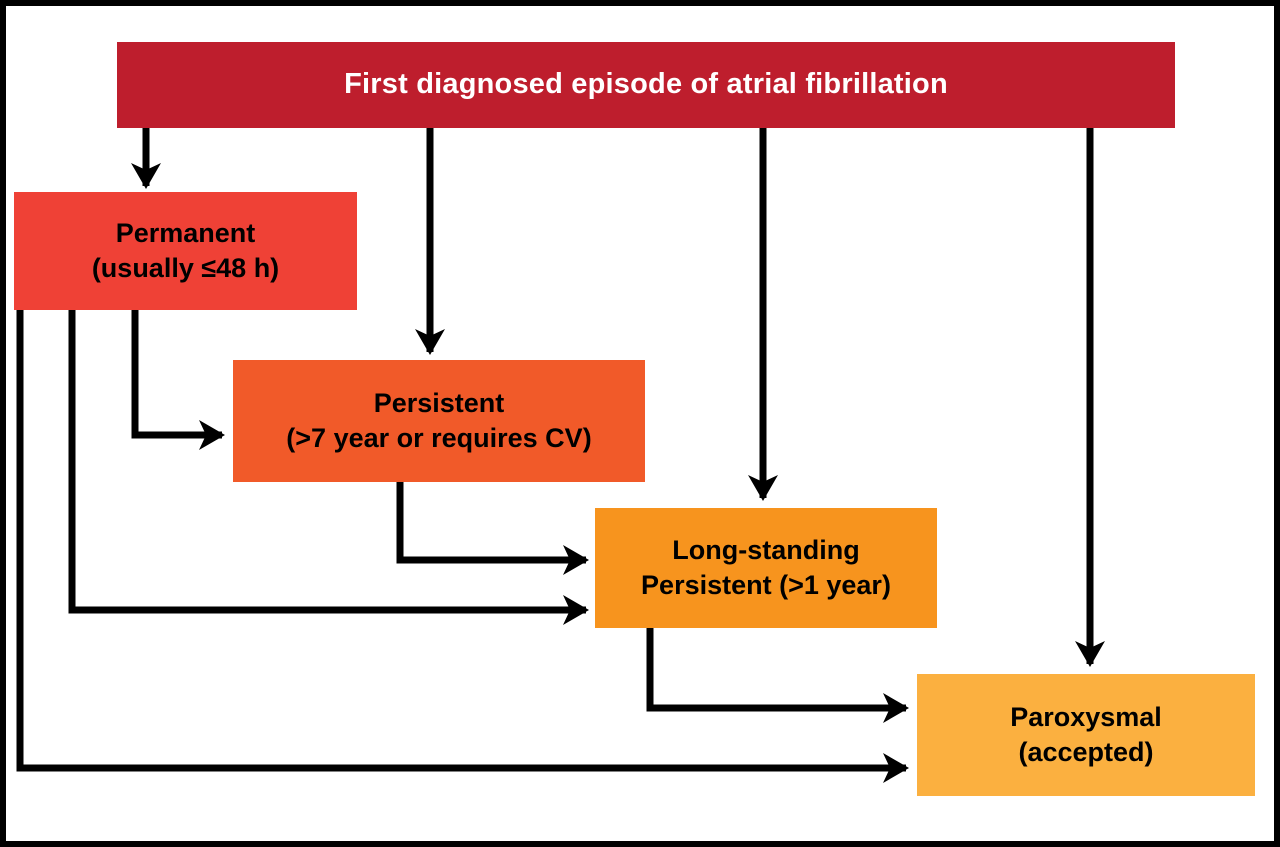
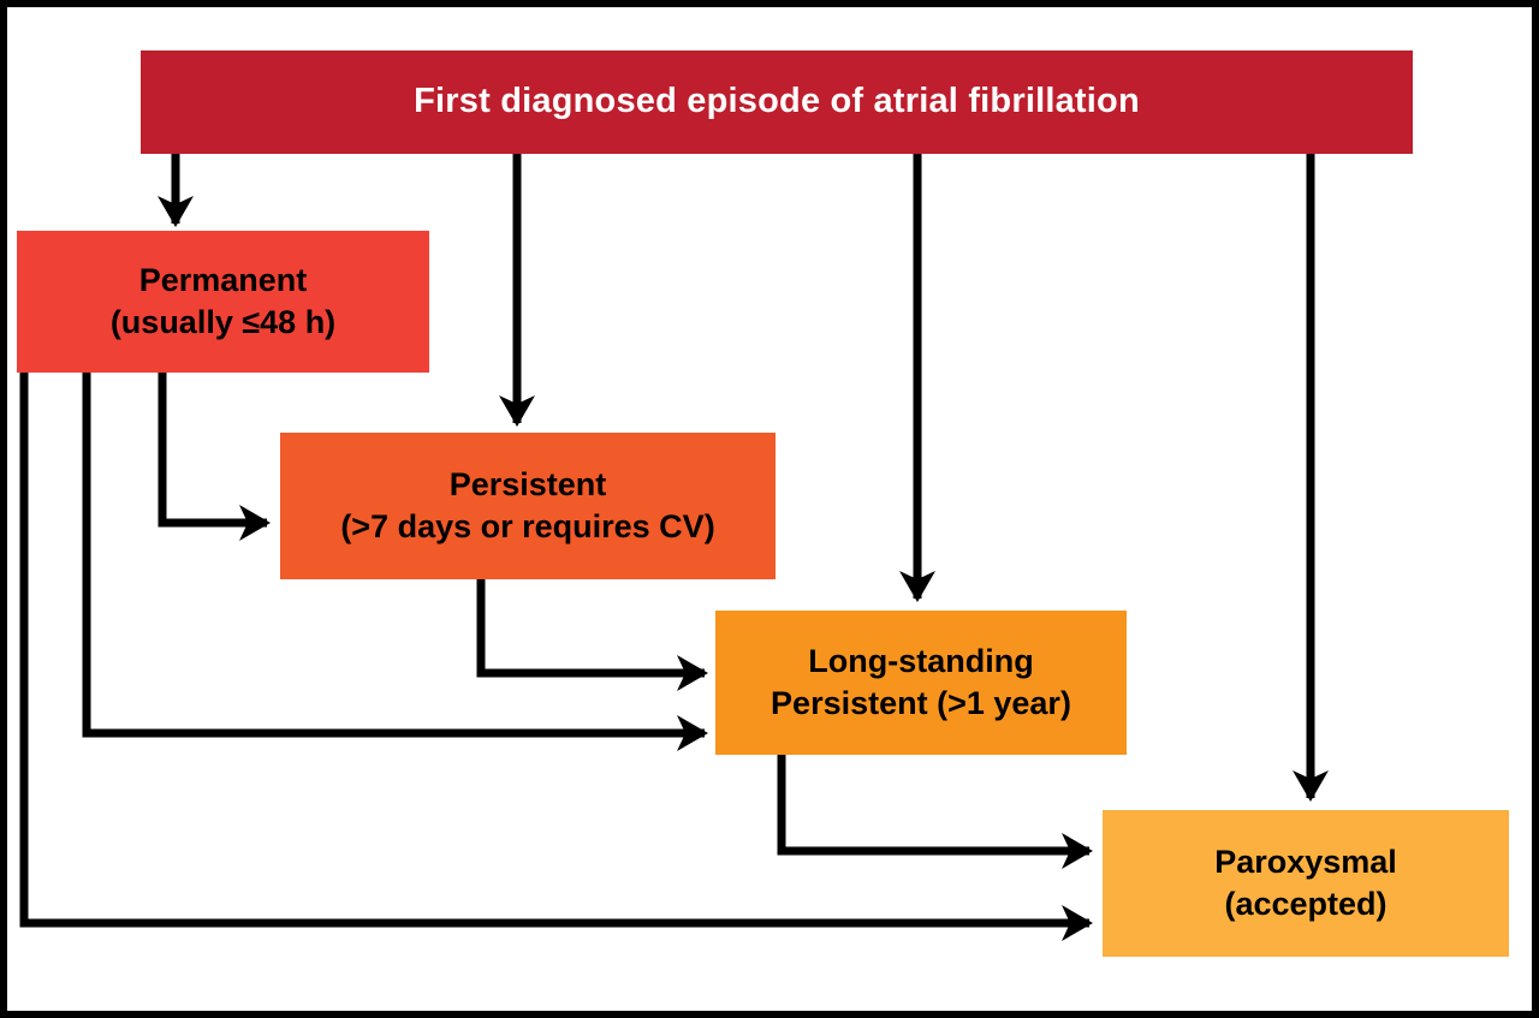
  First diagnosed episode of atrial fibrillation
  Permanent
  (usually ≤48 h)
  Persistent
- (>7 year or requires CV)
+ (>7 days or requires CV)
  Long-standing
  Persistent (>1 year)
  Paroxysmal
  (accepted)
